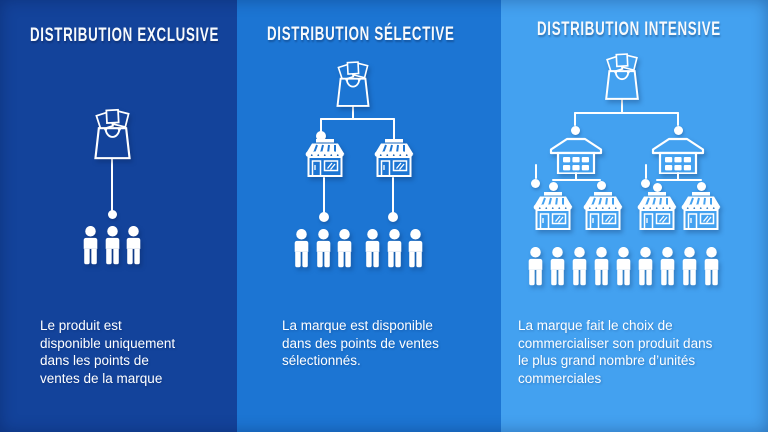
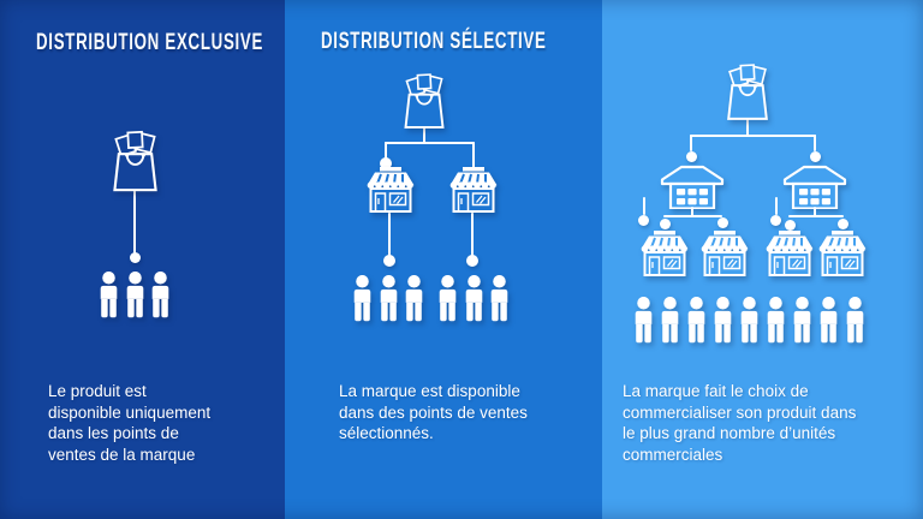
  DISTRIBUTION EXCLUSIVE
  Le produit est
  disponible uniquement
  dans les points de
  ventes de la marque
  DISTRIBUTION SÉLECTIVE
  La marque est disponible
  dans des points de ventes
  sélectionnés.
- DISTRIBUTION INTENSIVE
  La marque fait le choix de
  commercialiser son produit dans
  le plus grand nombre d’unités
  commerciales
